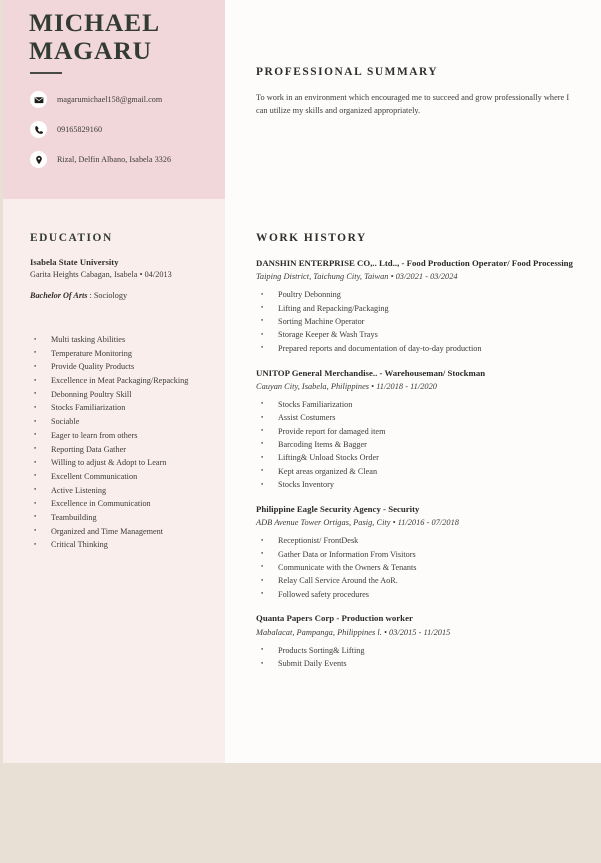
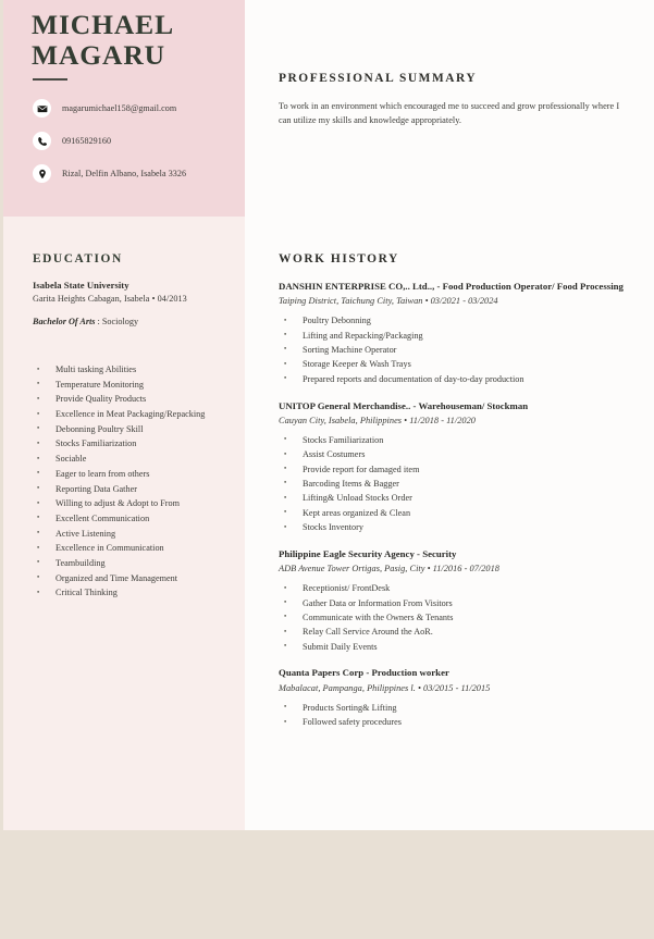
  MICHAEL
  MAGARU
  magarumichael158@gmail.com
  09165829160
  Rizal, Delfin Albano, Isabela 3326
  EDUCATION
  Isabela State University
  Garita Heights Cabagan, Isabela • 04/2013
  Bachelor Of Arts : Sociology
  Multi tasking Abilities
  Temperature Monitoring
  Provide Quality Products
  Excellence in Meat Packaging/Repacking
  Debonning Poultry Skill
  Stocks Familiarization
  Sociable
  Eager to learn from others
  Reporting Data Gather
- Willing to adjust & Adopt to Learn
+ Willing to adjust & Adopt to From
  Excellent Communication
  Active Listening
  Excellence in Communication
  Teambuilding
  Organized and Time Management
  Critical Thinking
  PROFESSIONAL SUMMARY
- To work in an environment which encouraged me to succeed and grow professionally where I can utilize my skills and organized appropriately.
+ To work in an environment which encouraged me to succeed and grow professionally where I can utilize my skills and knowledge appropriately.
  WORK HISTORY
  DANSHIN ENTERPRISE CO,.. Ltd.., - Food Production Operator/ Food Processing
  Taiping District, Taichung City, Taiwan • 03/2021 - 03/2024
  Poultry Debonning
  Lifting and Repacking/Packaging
  Sorting Machine Operator
  Storage Keeper & Wash Trays
  Prepared reports and documentation of day-to-day production
  UNITOP General Merchandise.. - Warehouseman/ Stockman
  Cauyan City, Isabela, Philippines • 11/2018 - 11/2020
  Stocks Familiarization
  Assist Costumers
  Provide report for damaged item
  Barcoding Items & Bagger
  Lifting& Unload Stocks Order
  Kept areas organized & Clean
  Stocks Inventory
  Philippine Eagle Security Agency - Security
  ADB Avenue Tower Ortigas, Pasig, City • 11/2016 - 07/2018
  Receptionist/ FrontDesk
  Gather Data or Information From Visitors
  Communicate with the Owners & Tenants
  Relay Call Service Around the AoR.
- Followed safety procedures
+ Submit Daily Events
  Quanta Papers Corp - Production worker
  Mabalacat, Pampanga, Philippines l. • 03/2015 - 11/2015
  Products Sorting& Lifting
- Submit Daily Events
+ Followed safety procedures
